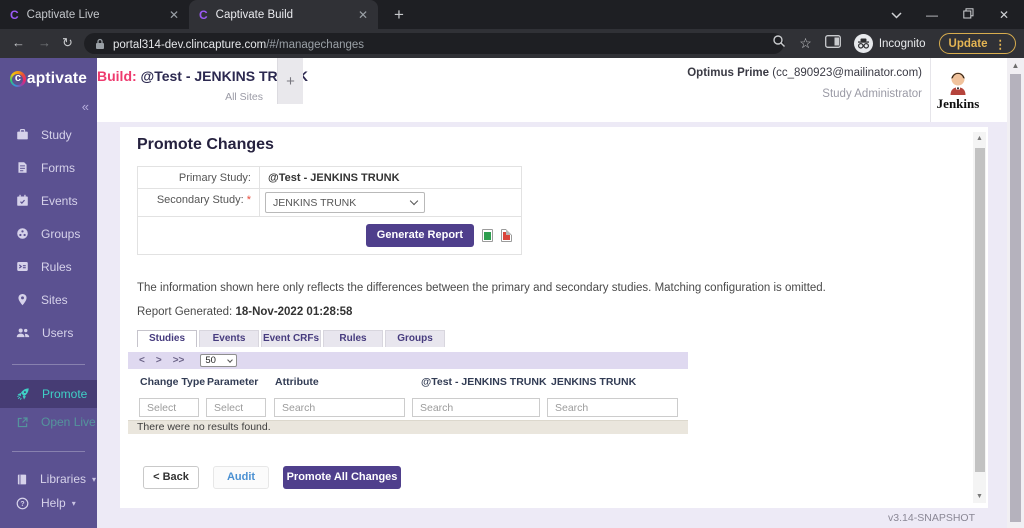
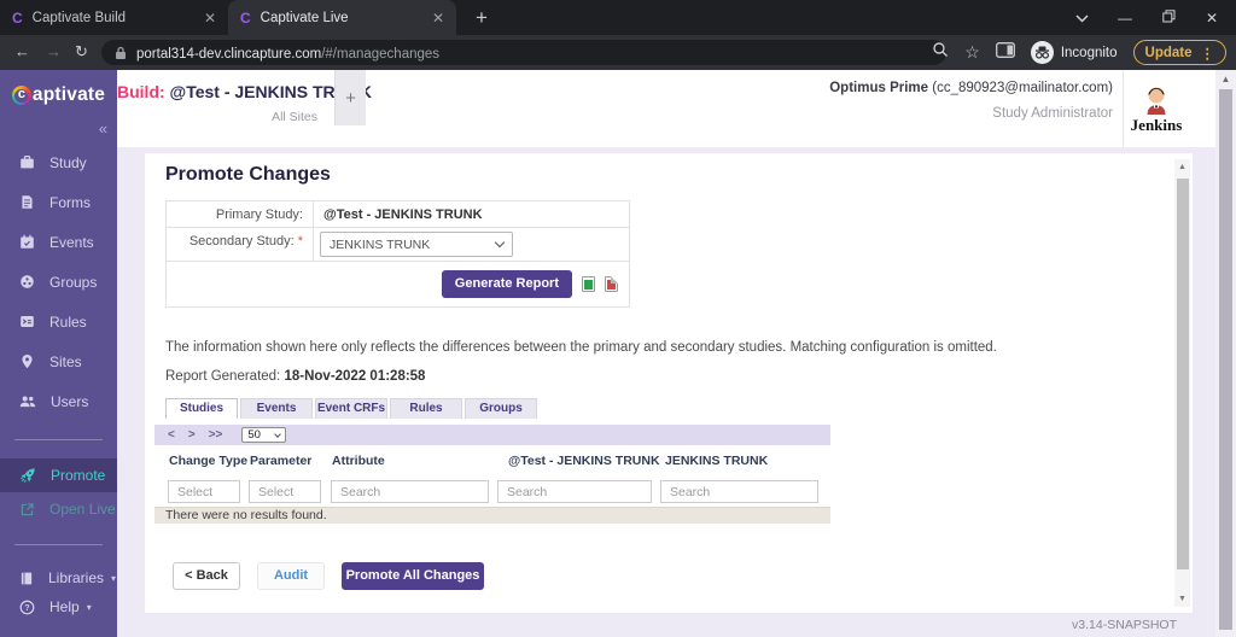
  C
- Captivate Live
+ Captivate Build
  ✕
  C
- Captivate Build
+ Captivate Live
  ✕
  +
  —
  ✕
  ←
  →
  ↻
  portal314-dev.clincapture.com/#/managechanges
  ☆
  Incognito
  Update
  ⋮
  c
  aptivate
  «
  Study
  Forms
  Events
  Groups
  Rules
  Sites
  Users
  Promote
  Open Live
  Libraries
  ▾
  Help
  ▾
  Build: @Test - JENKINS TR
  All Sites
  +
  Optimus Prime (cc_890923@mailinator.com)
  Study Administrator
  Jenkins
  Promote Changes
  Primary Study:
  @Test - JENKINS TRUNK
  Secondary Study: *
  JENKINS TRUNK
  Generate Report
  The information shown here only reflects the differences between the primary and secondary studies. Matching configuration is omitted.
  Report Generated: 18-Nov-2022 01:28:58
  Studies
  Events
  Event CRFs
  Rules
  Groups
  <
  >
  >>
  50
  Change Type
  Parameter
  Attribute
  @Test - JENKINS TRUNK
  JENKINS TRUNK
  Select
  Select
  Search
  Search
  Search
  There were no results found.
  < Back
  Audit
  Promote All Changes
  v3.14-SNAPSHOT
  ▲
